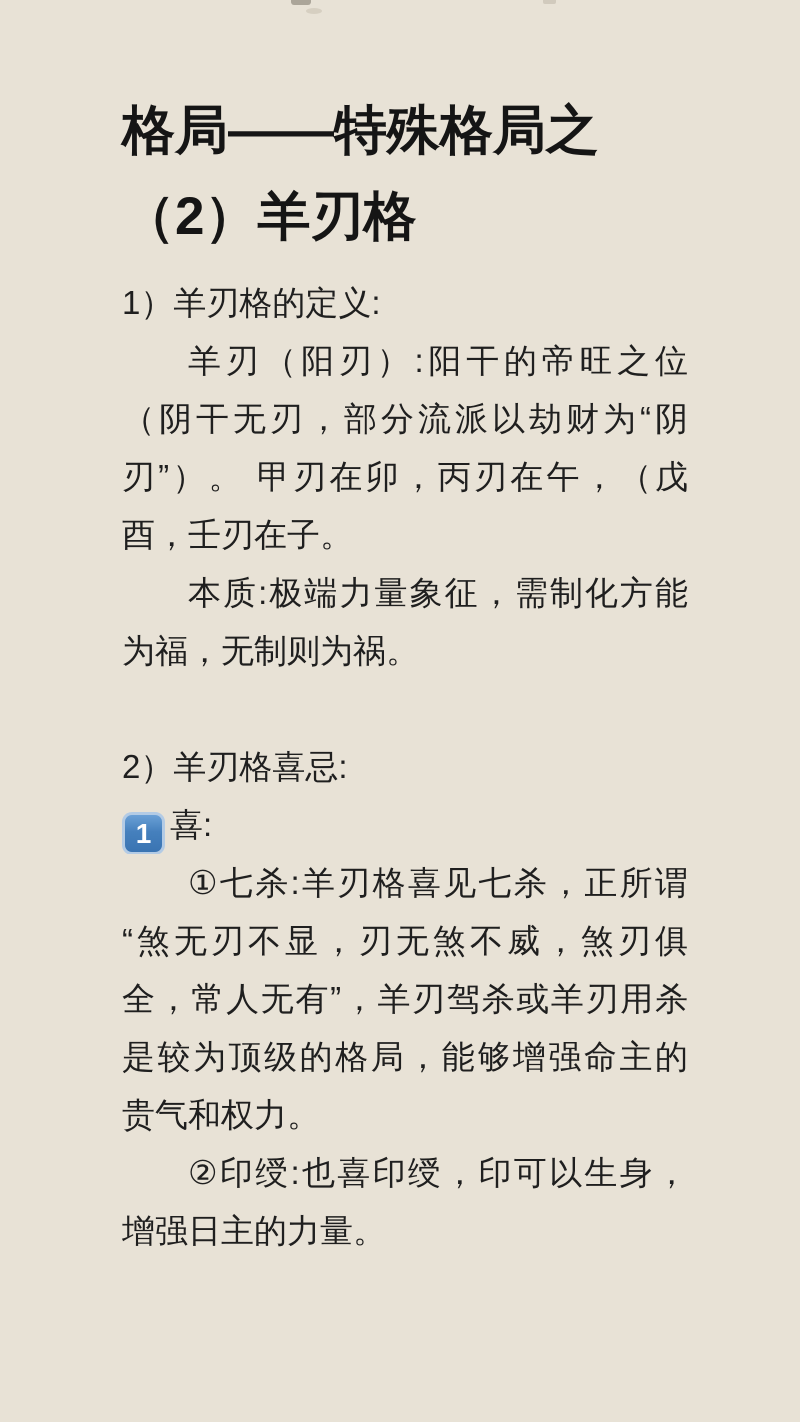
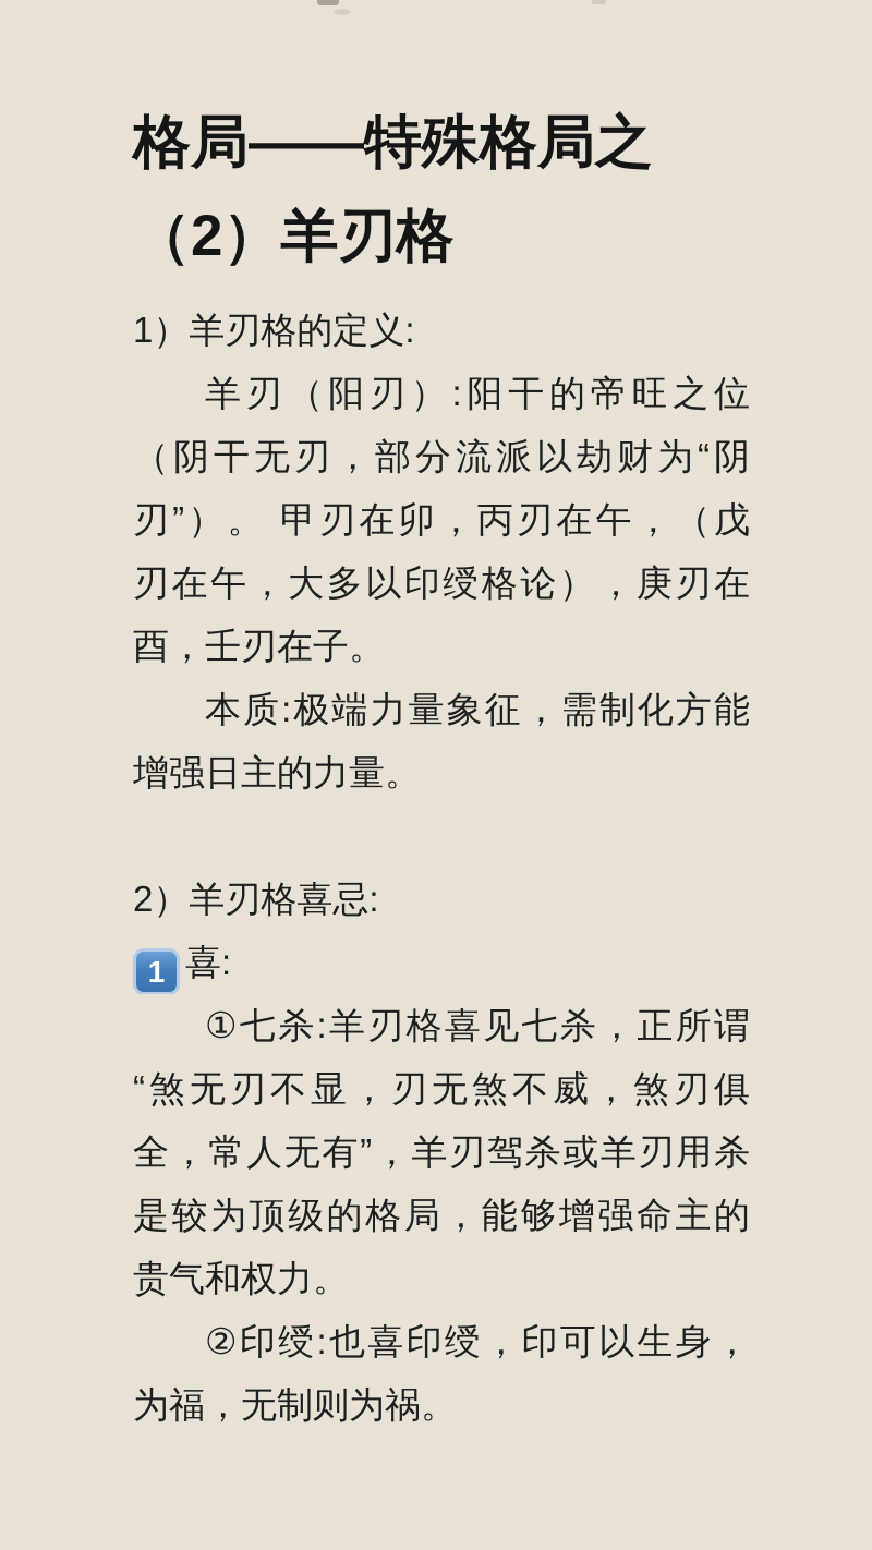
  格局——特殊格局之
  （2）羊刃格
  1）羊刃格的定义:
  羊刃（阳刃）:阳干的帝旺之位
  （阴干无刃，部分流派以劫财为“阴
  刃”）。 甲刃在卯，丙刃在午，（戊
+ 刃在午，大多以印绶格论），庚刃在
  酉，壬刃在子。
  本质:极端力量象征，需制化方能
- 为福，无制则为祸。
+ 增强日主的力量。
  2）羊刃格喜忌:
  1 喜:
  ①七杀:羊刃格喜见七杀，正所谓
  “煞无刃不显，刃无煞不威，煞刃俱
  全，常人无有”，羊刃驾杀或羊刃用杀
  是较为顶级的格局，能够增强命主的
  贵气和权力。
  ②印绶:也喜印绶，印可以生身，
- 增强日主的力量。
+ 为福，无制则为祸。
